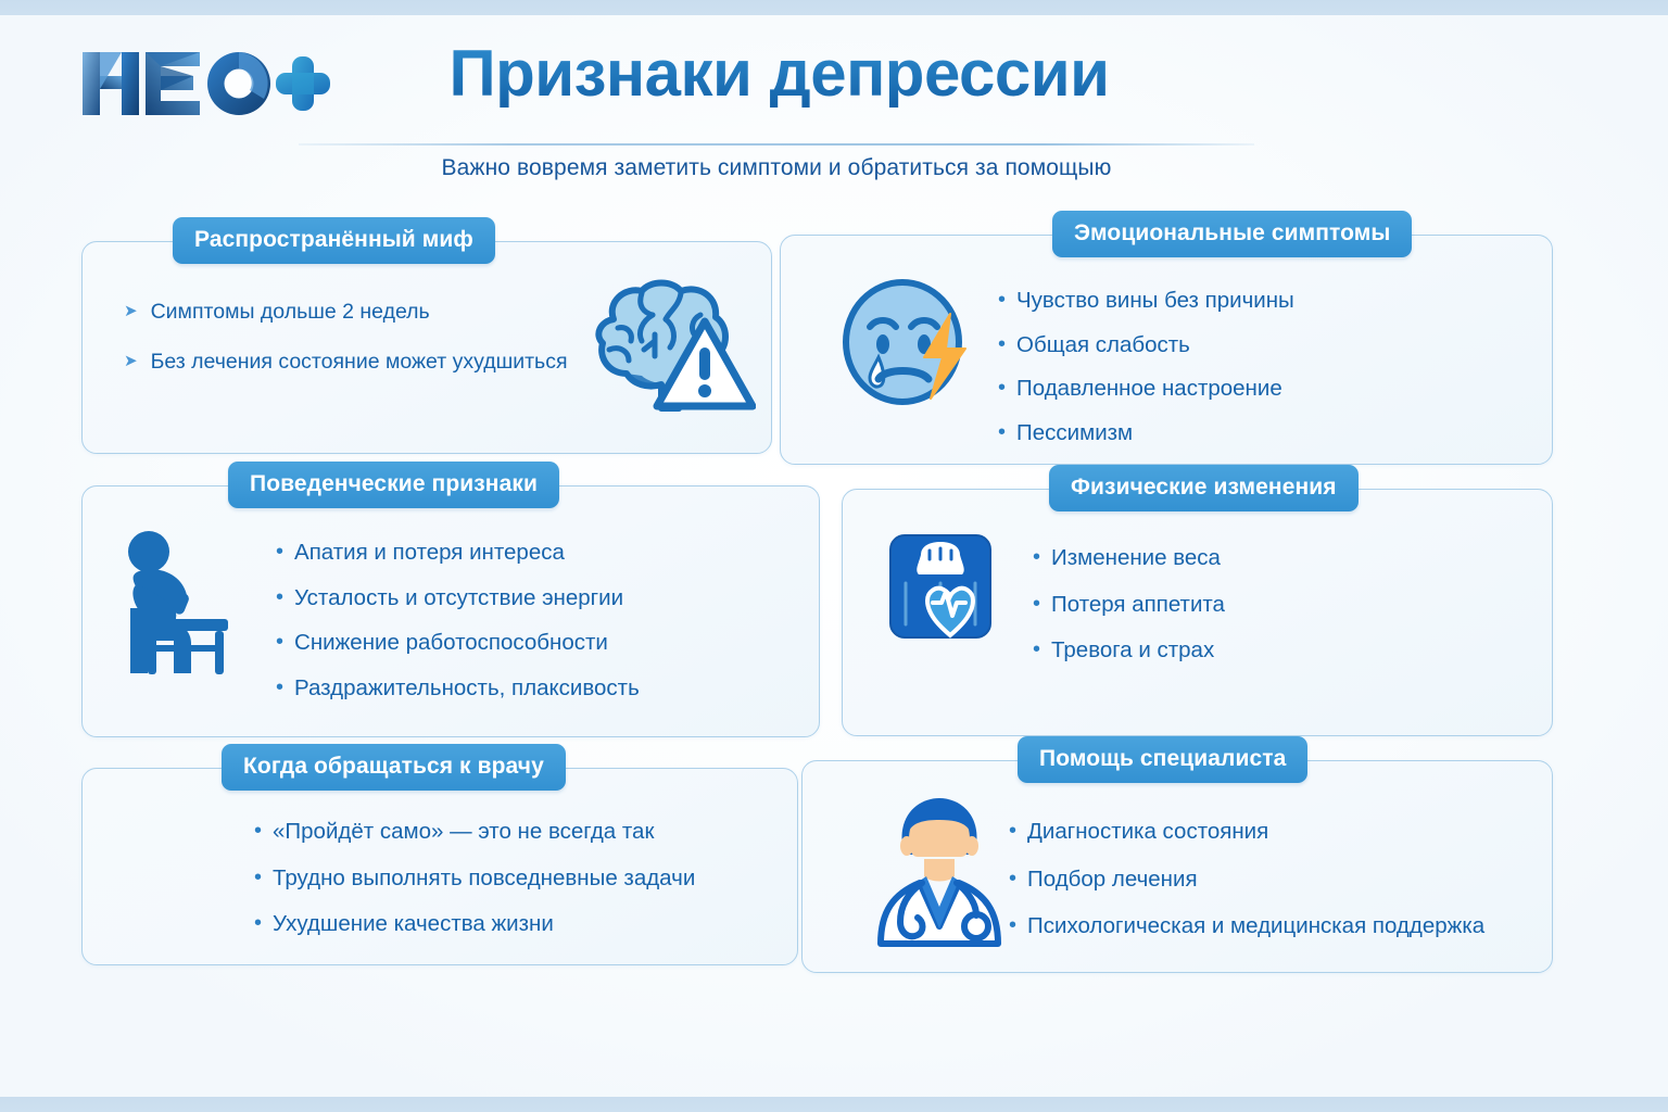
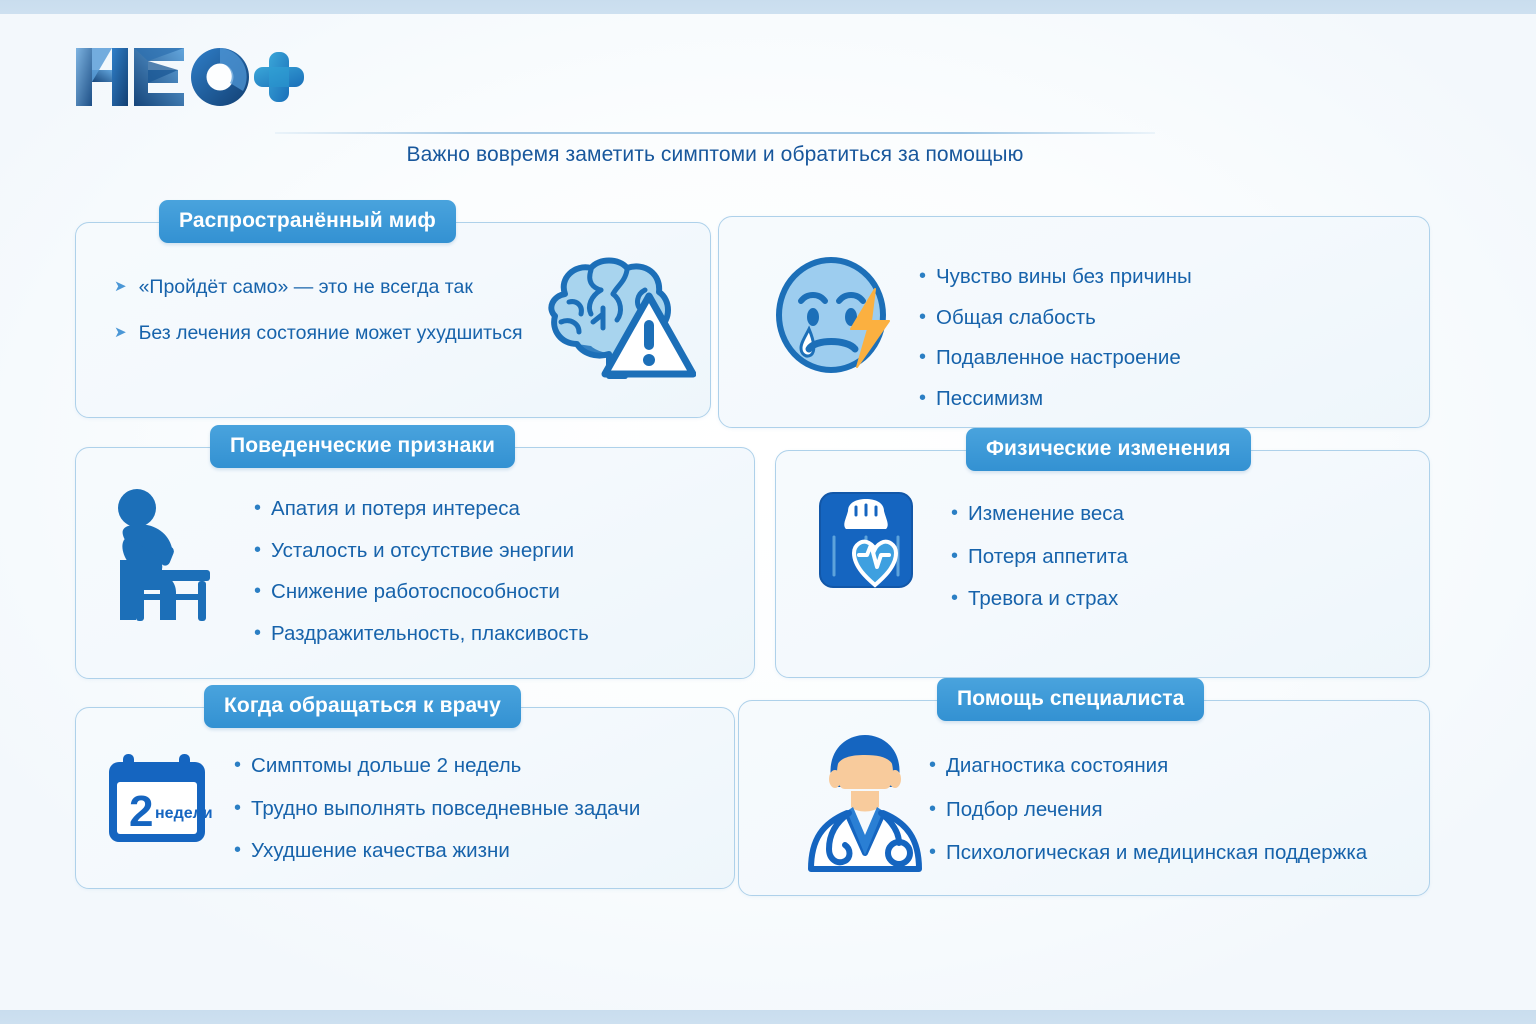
- Признаки депрессии
  Важно вовремя заметить симптоми и обратиться за помощыю
  Распространённый миф
  ➤
- Симптомы дольше 2 недель
+ «Пройдёт само» — это не всегда так
  ➤
  Без лечения состояние может ухудшиться
- Эмоциональные симптомы
  •
  Чувство вины без причины
  •
  Общая слабость
  •
  Подавленное настроение
  •
  Пессимизм
  Поведенческие признаки
  •
  Апатия и потеря интереса
  •
  Усталость и отсутствие энергии
  •
  Снижение работоспособности
  •
  Раздражительность, плаксивость
  Физические изменения
  •
  Изменение веса
  •
  Потеря аппетита
  •
  Тревога и страх
  Когда обращаться к врачу
  •
- «Пройдёт само» — это не всегда так
+ Симптомы дольше 2 недель
  •
  Трудно выполнять повседневные задачи
  •
  Ухудшение качества жизни
+ 2
+ недели
  Помощь специалиста
  •
  Диагностика состояния
  •
  Подбор лечения
  •
  Психологическая и медицинская поддержка
